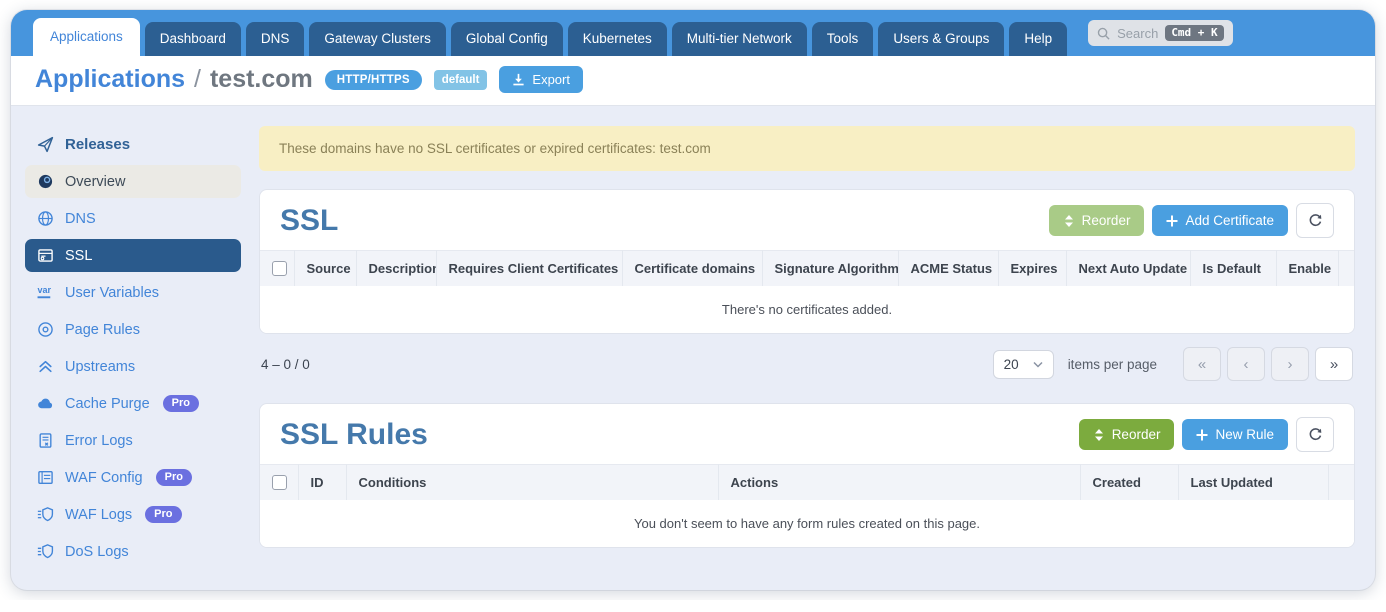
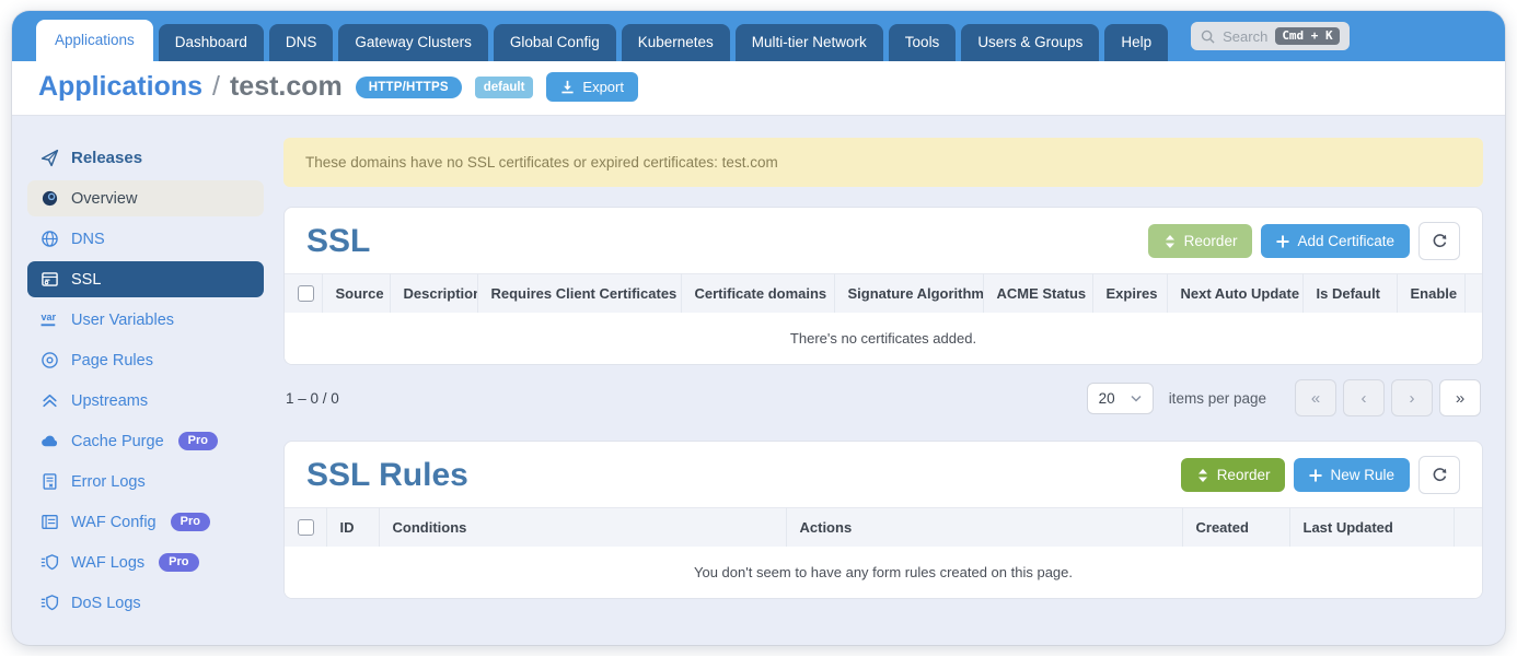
  Applications
  Dashboard
  DNS
  Gateway Clusters
  Global Config
  Kubernetes
  Multi-tier Network
  Tools
  Users & Groups
  Help
  Search
  Cmd + K
  Applications
  /
  test.com
  HTTP/HTTPS
  default
  Export
  Releases
  Overview
  DNS
  SSL
  var
  User Variables
  Page Rules
  Upstreams
  Cache Purge
  Pro
  Error Logs
  WAF Config
  Pro
  WAF Logs
  Pro
  DoS Logs
  These domains have no SSL certificates or expired certificates: test.com
  SSL
  Reorder
  Add Certificate
  	Source	Descriptio	Requires Client Certificates	Certificate domains	Signature Algorithm	ACME Status	Expires	Next Auto Update	Is Default	Enable
  There's no certificates added.
- 4 – 0 / 0
+ 1 – 0 / 0
  20
  items per page
  «
  ‹
  ›
  »
  SSL Rules
  Reorder
  New Rule
  	ID	Conditions	Actions	Created	Last Updated
  You don't seem to have any form rules created on this page.
